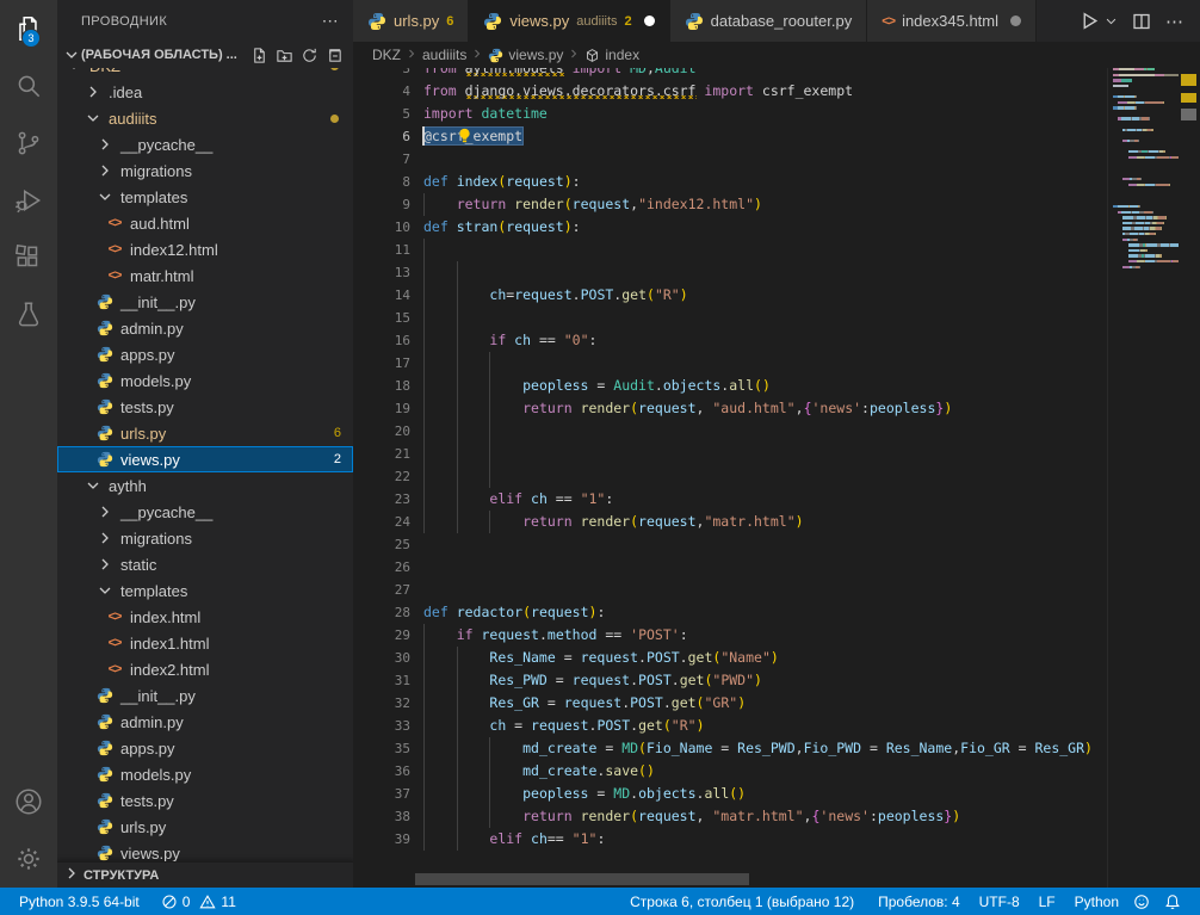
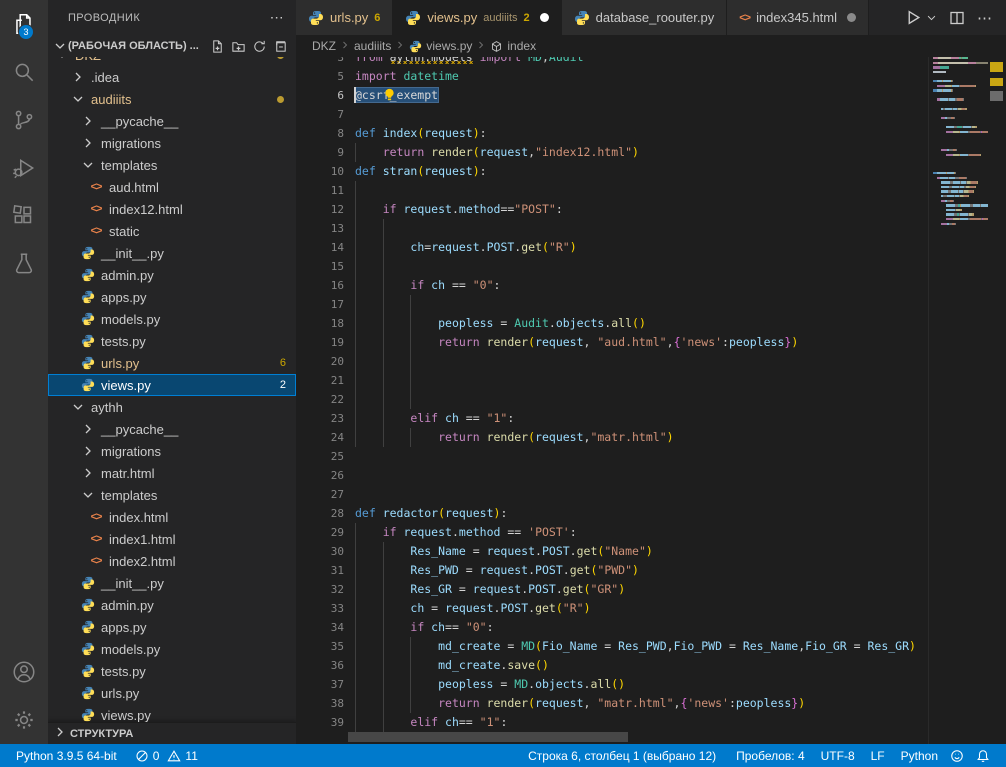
  3
  ПРОВОДНИК
  ⋯
  (РАБОЧАЯ ОБЛАСТЬ) ...
  .idea
  audiiits
  __pycache__
  migrations
  templates
  <>
  aud.html
  <>
  index12.html
  <>
- matr.html
+ static
  __init__.py
  admin.py
  apps.py
  models.py
  tests.py
  urls.py
  6
  views.py
  2
  aythh
  __pycache__
  migrations
- static
+ matr.html
  templates
  <>
  index.html
  <>
  index1.html
  <>
  index2.html
  __init__.py
  admin.py
  apps.py
  models.py
  tests.py
  urls.py
  views.py
  СТРУКТУРА
  urls.py
  6
  views.py
  audiiits
  2
  database_roouter.py
  <>
  index345.html
  ⋯
  DKZ
  audiiits
  views.py
  index
  3
  from aythh.models import MD,Audit
- 4
- from django.views.decorators.csrf import csrf_exempt
  5
  import datetime
  6
  @csr_exempt
  7
  8
  def index(request):
  9
  return render(request,"index12.html")
  10
  def stran(request):
  11
+ 12
+ if request.method=="POST":
  13
  14
  ch=request.POST.get("R")
  15
  16
  if ch == "0":
  17
  18
  peopless = Audit.objects.all()
  19
  return render(request, "aud.html",{'news':peopless})
  20
  21
  22
  23
  elif ch == "1":
  24
  return render(request,"matr.html")
  25
  26
  27
  28
  def redactor(request):
  29
  if request.method == 'POST':
  30
  Res_Name = request.POST.get("Name")
  31
  Res_PWD = request.POST.get("PWD")
  32
  Res_GR = request.POST.get("GR")
  33
  ch = request.POST.get("R")
+ 34
+ if ch== "0":
  35
  md_create = MD(Fio_Name = Res_PWD,Fio_PWD = Res_Name,Fio_GR = Res_GR)
  36
  md_create.save()
  37
  peopless = MD.objects.all()
  38
  return render(request, "matr.html",{'news':peopless})
  39
  elif ch== "1":
  Python 3.9.5 64-bit
  0
  11
  Строка 6, столбец 1 (выбрано 12)
  Пробелов: 4
  UTF-8
  LF
  Python
